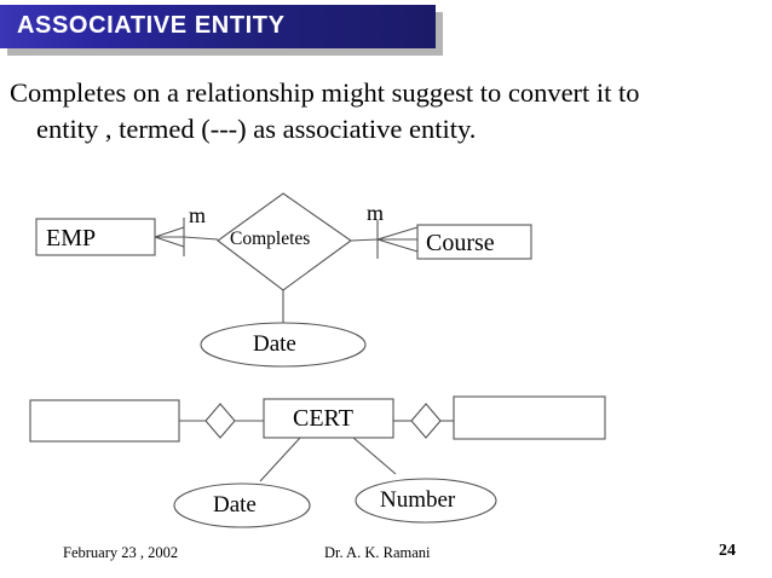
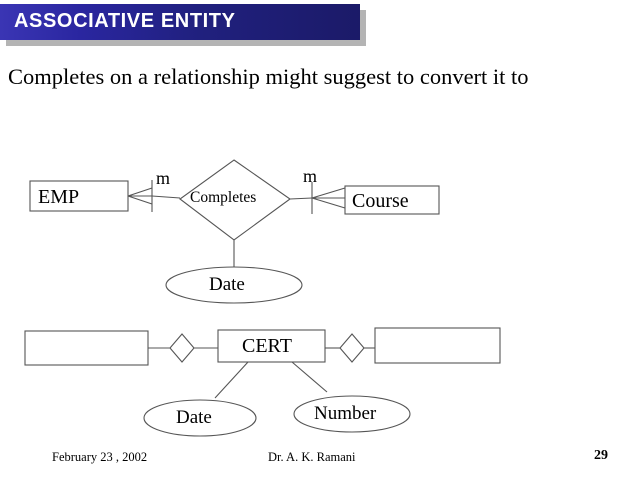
  ASSOCIATIVE ENTITY
  Completes on a relationship might suggest to convert it to
- entity , termed (---) as associative entity.
  EMP
  Course
  Completes
  m
  m
  Date
  CERT
  Date
  Number
  February 23 , 2002
  Dr. A. K. Ramani
- 24
+ 29
